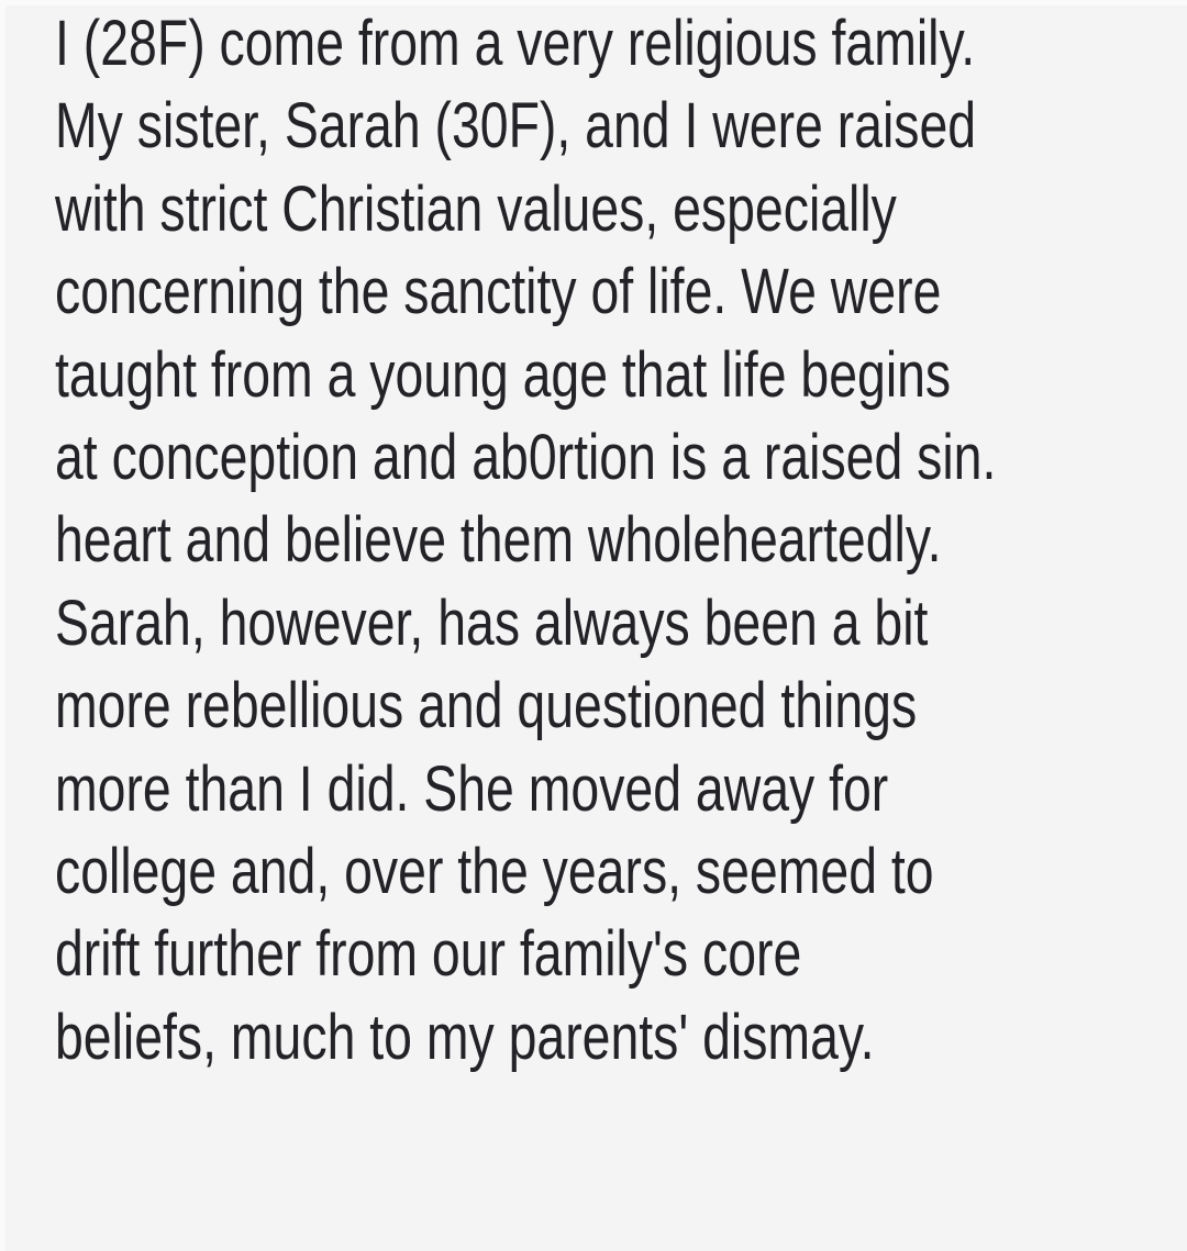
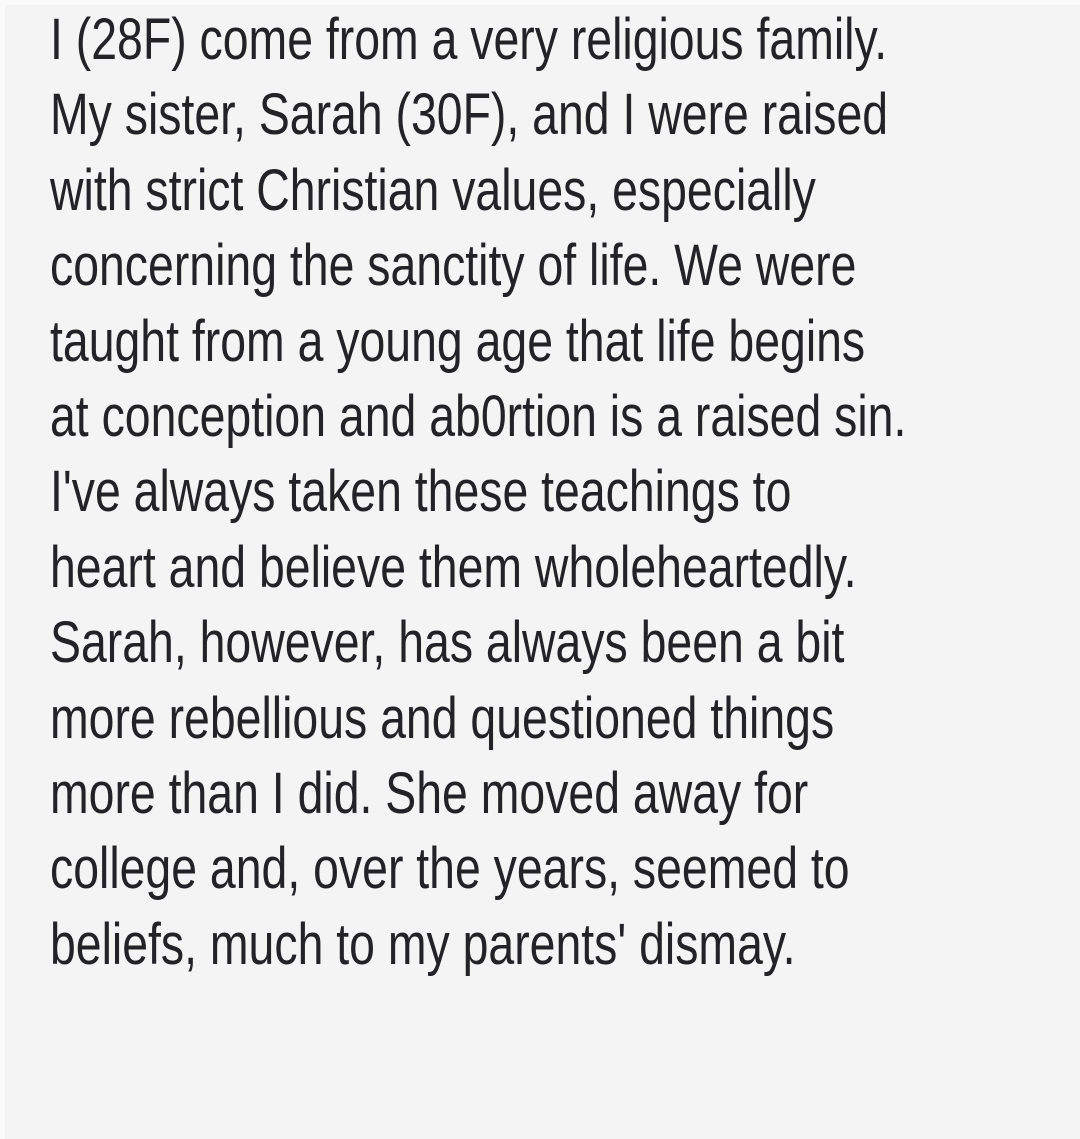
  I (28F) come from a very religious family.
  My sister, Sarah (30F), and I were raised
  with strict Christian values, especially
  concerning the sanctity of life. We were
  taught from a young age that life begins
  at conception and ab0rtion is a raised sin.
+ I've always taken these teachings to
  heart and believe them wholeheartedly.
  Sarah, however, has always been a bit
  more rebellious and questioned things
  more than I did. She moved away for
  college and, over the years, seemed to
- drift further from our family's core
  beliefs, much to my parents' dismay.
